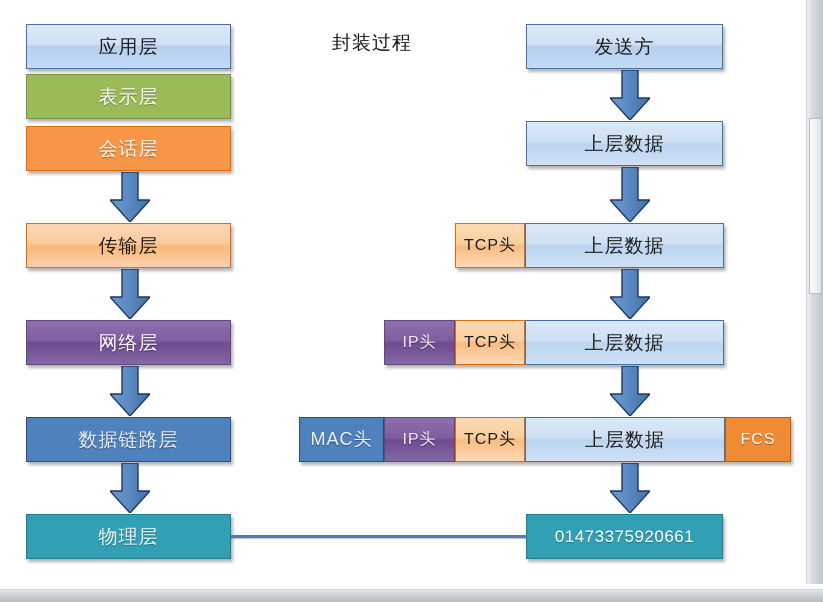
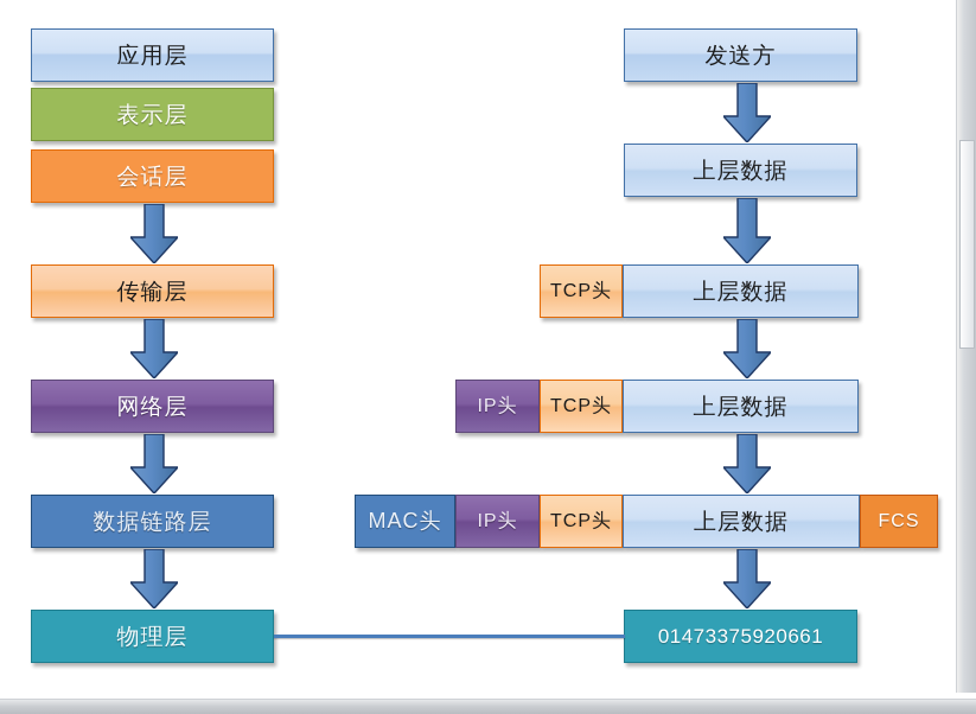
- 封装过程
  应用层
  表示层
  会话层
  传输层
  网络层
  数据链路层
  物理层
  发送方
  上层数据
  TCP头
  上层数据
  IP头
  TCP头
  上层数据
  MAC头
  IP头
  TCP头
  上层数据
  FCS
  01473375920661
